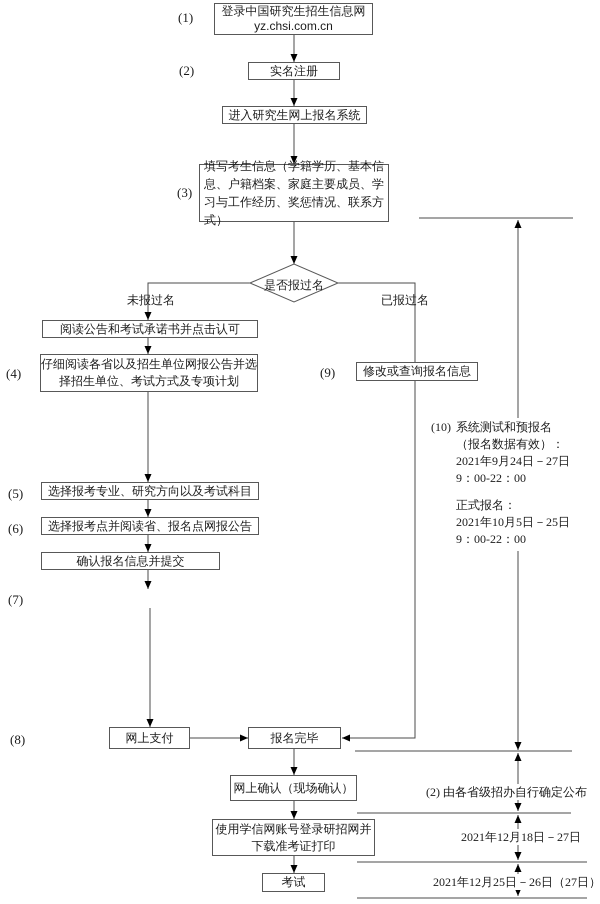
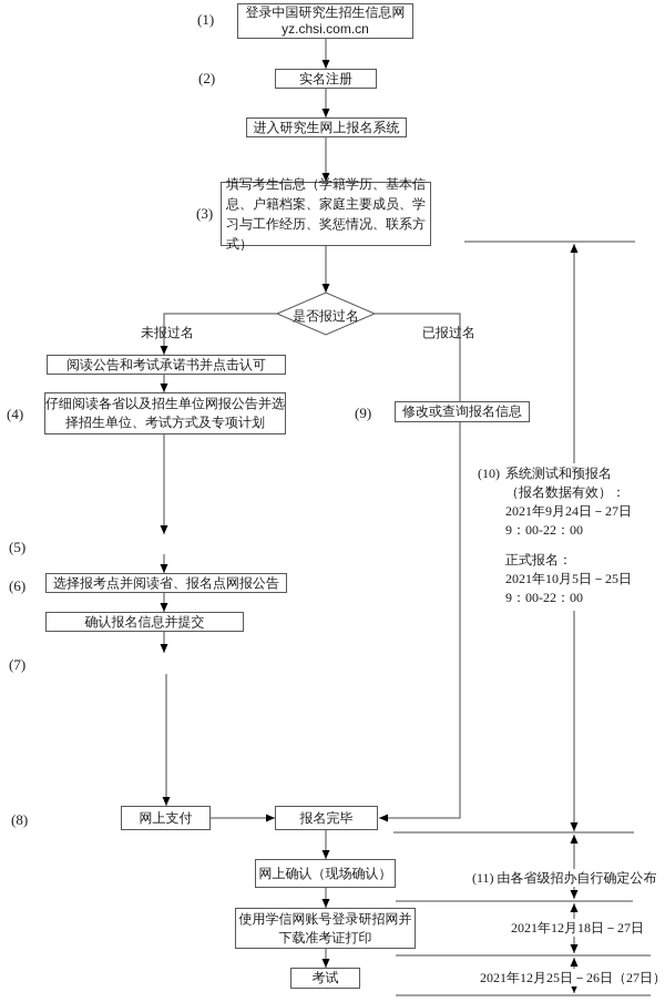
  (1)
  (2)
  (3)
  (4)
  (5)
  (6)
  (7)
  (8)
  (9)
  登录中国研究生招生信息网
  yz.chsi.com.cn
  实名注册
  进入研究生网上报名系统
  填写考生信息（学籍学历、基本信息、户籍档案、家庭主要成员、学习与工作经历、奖惩情况、联系方式）
  是否报过名
  未报过名
  已报过名
  阅读公告和考试承诺书并点击认可
  仔细阅读各省以及招生单位网报公告并选择招生单位、考试方式及专项计划
  修改或查询报名信息
- 选择报考专业、研究方向以及考试科目
  选择报考点并阅读省、报名点网报公告
  确认报名信息并提交
  网上支付
  报名完毕
  网上确认（现场确认）
  使用学信网账号登录研招网并下载准考证打印
  考试
  (10)
  系统测试和预报名
  （报名数据有效）：
  2021年9月24日－27日
  9：00-22：00
  正式报名：
  2021年10月5日－25日
  9：00-22：00
- (2) 由各省级招办自行确定公布
+ (11) 由各省级招办自行确定公布
  2021年12月18日－27日
  2021年12月25日－26日（27日）
